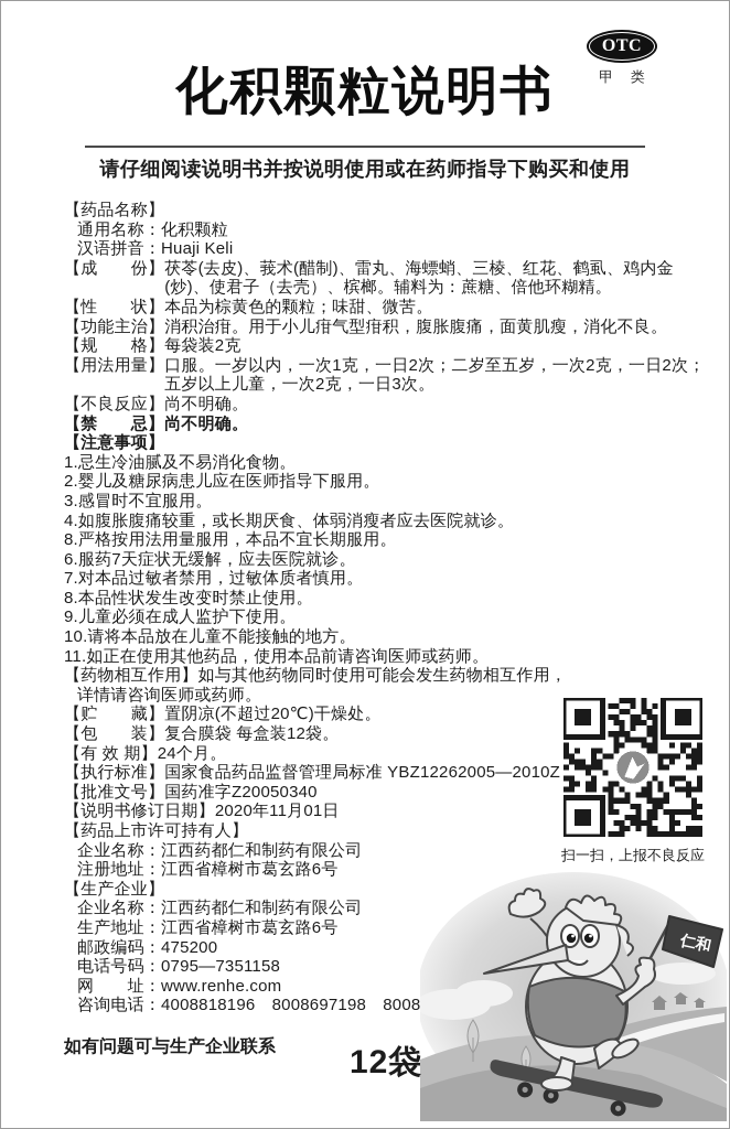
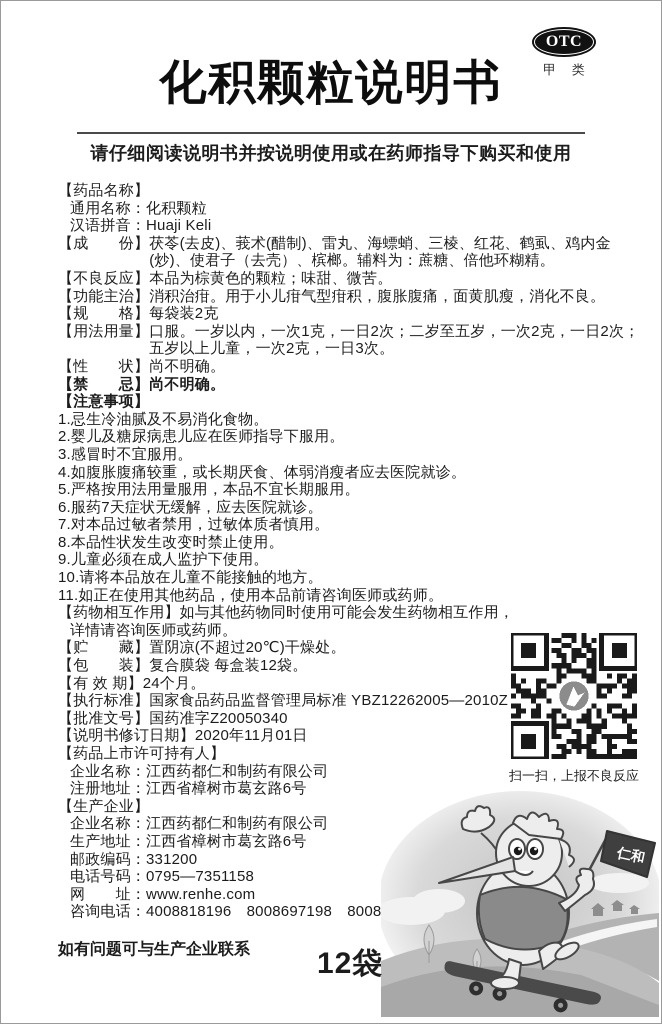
  OTC
  甲 类
  化积颗粒说明书
  请仔细阅读说明书并按说明使用或在药师指导下购买和使用
  【药品名称】
  通用名称：化积颗粒
  汉语拼音：Huaji Keli
  【成 份】
  茯苓(去皮)、莪术(醋制)、雷丸、海螵蛸、三棱、红花、鹤虱、鸡内金(炒)、使君子（去壳）、槟榔。辅料为：蔗糖、倍他环糊精。
- 【性 状】
+ 【不良反应】
  本品为棕黄色的颗粒；味甜、微苦。
  【功能主治】
  消积治疳。用于小儿疳气型疳积，腹胀腹痛，面黄肌瘦，消化不良。
  【规 格】
  每袋装2克
  【用法用量】
  口服。一岁以内，一次1克，一日2次；二岁至五岁，一次2克，一日2次；五岁以上儿童，一次2克，一日3次。
- 【不良反应】
+ 【性 状】
  尚不明确。
  【禁 忌】
  尚不明确。
  【注意事项】
  1.忌生冷油腻及不易消化食物。
  2.婴儿及糖尿病患儿应在医师指导下服用。
  3.感冒时不宜服用。
  4.如腹胀腹痛较重，或长期厌食、体弱消瘦者应去医院就诊。
- 8.严格按用法用量服用，本品不宜长期服用。
+ 5.严格按用法用量服用，本品不宜长期服用。
  6.服药7天症状无缓解，应去医院就诊。
  7.对本品过敏者禁用，过敏体质者慎用。
  8.本品性状发生改变时禁止使用。
  9.儿童必须在成人监护下使用。
  10.请将本品放在儿童不能接触的地方。
  11.如正在使用其他药品，使用本品前请咨询医师或药师。
  【药物相互作用】
  如与其他药物同时使用可能会发生药物相互作用，
  详情请咨询医师或药师。
  【贮 藏】
  置阴凉(不超过20℃)干燥处。
  【包 装】
  复合膜袋 每盒装12袋。
  【有 效 期】
  24个月。
  【执行标准】
  国家食品药品监督管理局标准 YBZ12262005—2010Z
  【批准文号】
  国药准字Z20050340
  【说明书修订日期】
  2020年11月01日
  【药品上市许可持有人】
  企业名称：江西药都仁和制药有限公司
  注册地址：江西省樟树市葛玄路6号
  【生产企业】
  企业名称：江西药都仁和制药有限公司
  生产地址：江西省樟树市葛玄路6号
- 邮政编码：475200
+ 邮政编码：331200
  电话号码：0795—7351158
  网 址：www.renhe.com
  咨询电话：4008818196 8008697198 8008
  扫一扫，上报不良反应
  如有问题可与生产企业联系
  12袋
